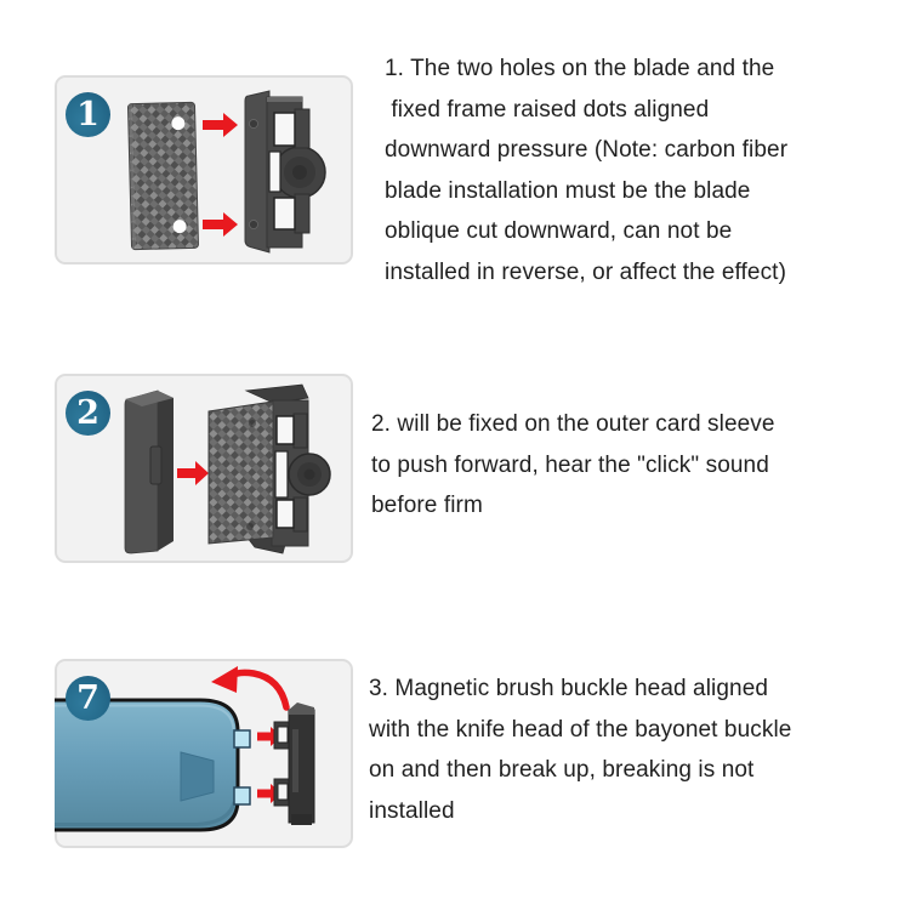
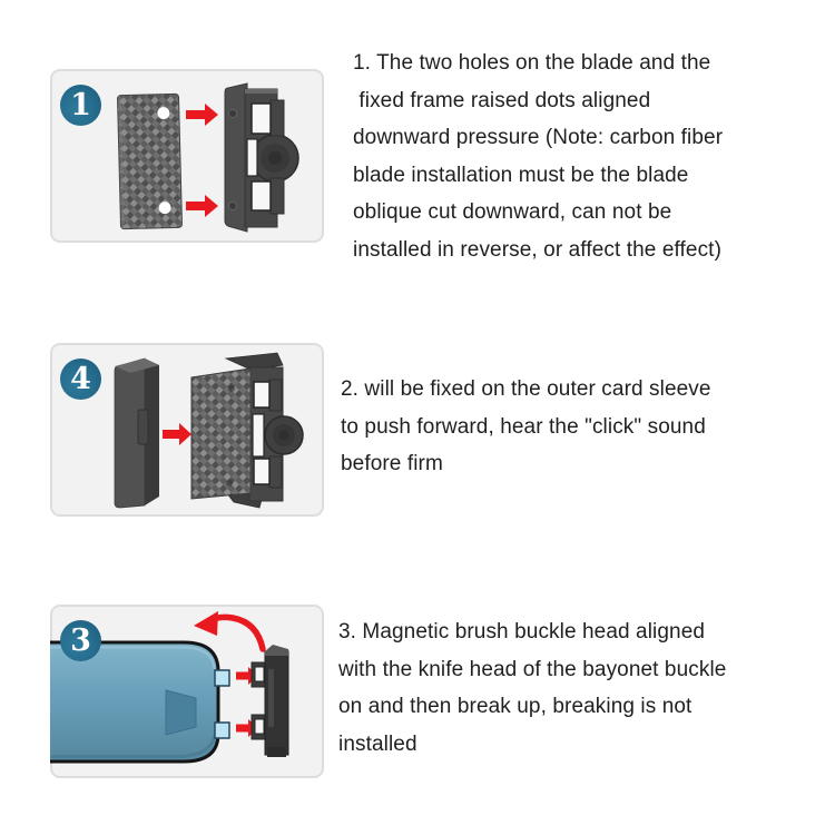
  1
  1. The two holes on the blade and the
  fixed frame raised dots aligned
  downward pressure (Note: carbon fiber
  blade installation must be the blade
  oblique cut downward, can not be
  installed in reverse, or affect the effect)
- 2
+ 4
  2. will be fixed on the outer card sleeve
  to push forward, hear the "click" sound
  before firm
- 7
+ 3
  3. Magnetic brush buckle head aligned
  with the knife head of the bayonet buckle
  on and then break up, breaking is not
  installed
